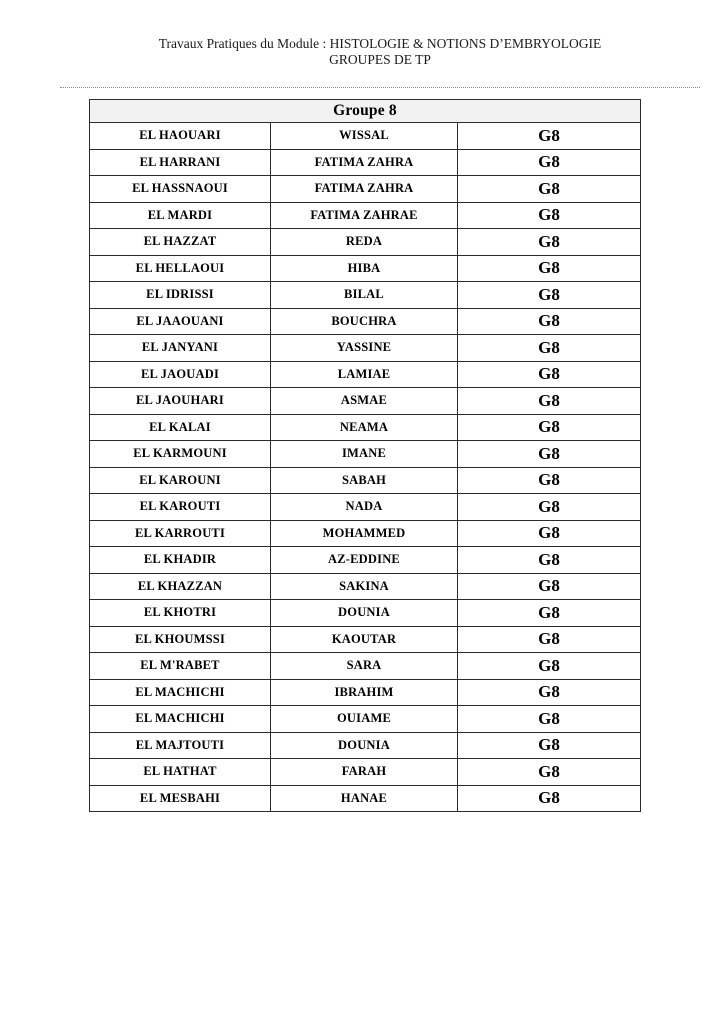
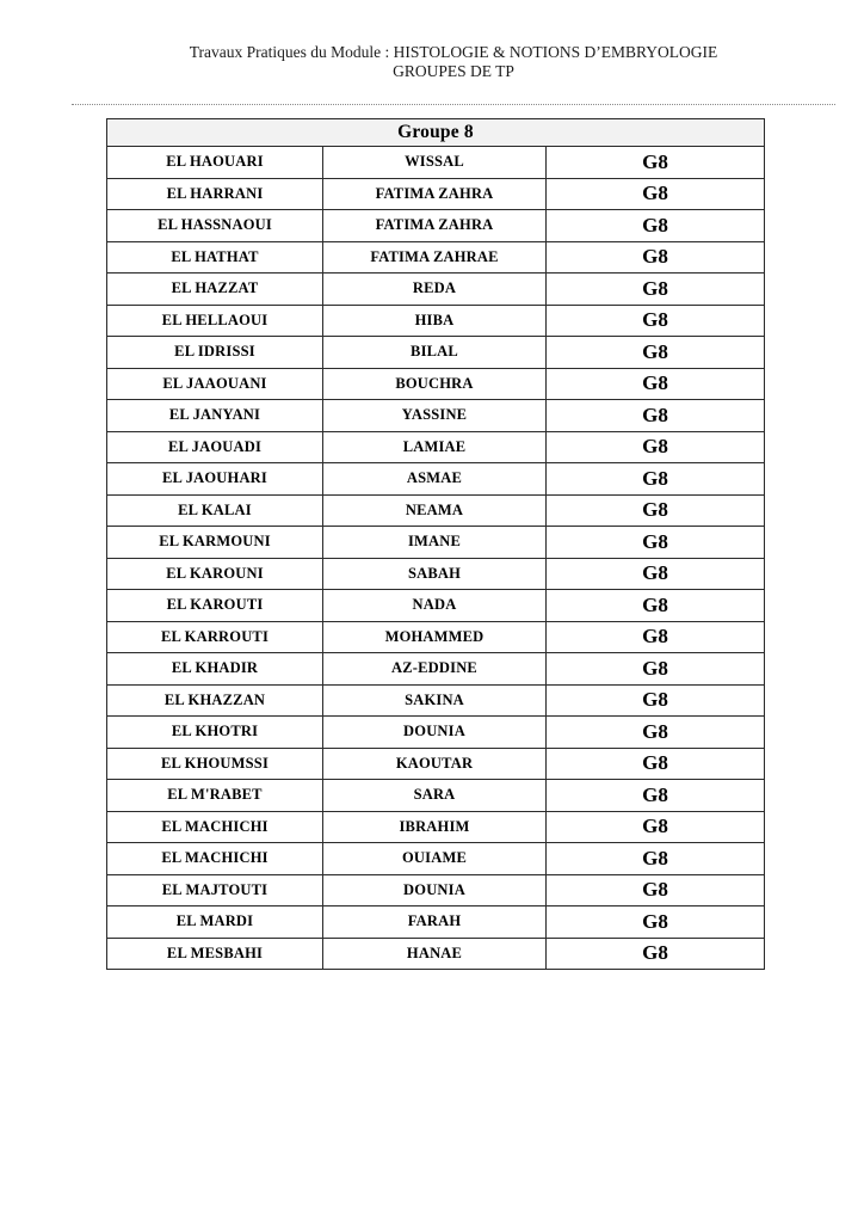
  Travaux Pratiques du Module : HISTOLOGIE & NOTIONS D’EMBRYOLOGIE
  GROUPES DE TP
  Groupe 8
  EL HAOUARI	WISSAL	G8
  EL HARRANI	FATIMA ZAHRA	G8
  EL HASSNAOUI	FATIMA ZAHRA	G8
- EL MARDI	FATIMA ZAHRAE	G8
+ EL HATHAT	FATIMA ZAHRAE	G8
  EL HAZZAT	REDA	G8
  EL HELLAOUI	HIBA	G8
  EL IDRISSI	BILAL	G8
  EL JAAOUANI	BOUCHRA	G8
  EL JANYANI	YASSINE	G8
  EL JAOUADI	LAMIAE	G8
  EL JAOUHARI	ASMAE	G8
  EL KALAI	NEAMA	G8
  EL KARMOUNI	IMANE	G8
  EL KAROUNI	SABAH	G8
  EL KAROUTI	NADA	G8
  EL KARROUTI	MOHAMMED	G8
  EL KHADIR	AZ-EDDINE	G8
  EL KHAZZAN	SAKINA	G8
  EL KHOTRI	DOUNIA	G8
  EL KHOUMSSI	KAOUTAR	G8
  EL M'RABET	SARA	G8
  EL MACHICHI	IBRAHIM	G8
  EL MACHICHI	OUIAME	G8
  EL MAJTOUTI	DOUNIA	G8
- EL HATHAT	FARAH	G8
+ EL MARDI	FARAH	G8
  EL MESBAHI	HANAE	G8
